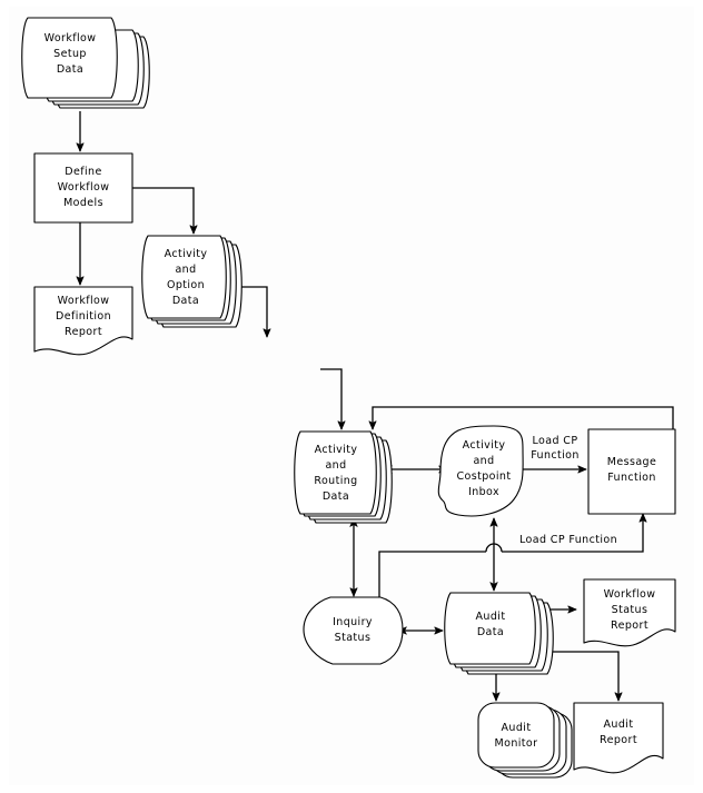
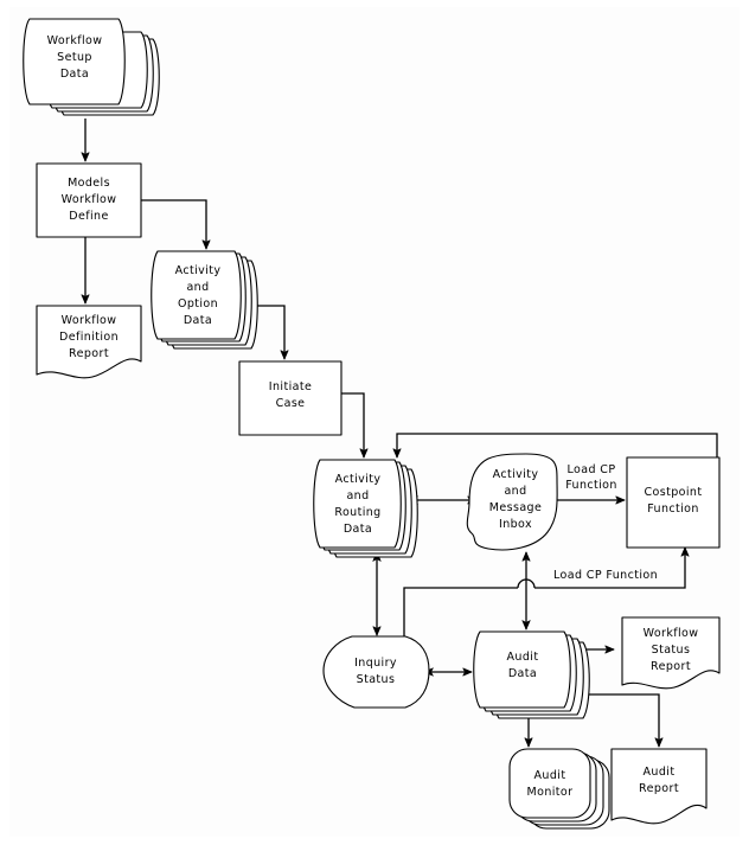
  Workflow
  Setup
  Data
- Define
+ Models
  Workflow
- Models
+ Define
  Workflow
  Definition
  Report
  Activity
  and
  Option
  Data
+ Initiate
+ Case
  Activity
  and
  Routing
  Data
  Activity
  and
- Costpoint
+ Message
  Inbox
- Message
+ Costpoint
  Function
  Load CP
  Function
  Load CP Function
  Inquiry
  Status
  Audit
  Data
  Workflow
  Status
  Report
  Audit
  Monitor
  Audit
  Report
